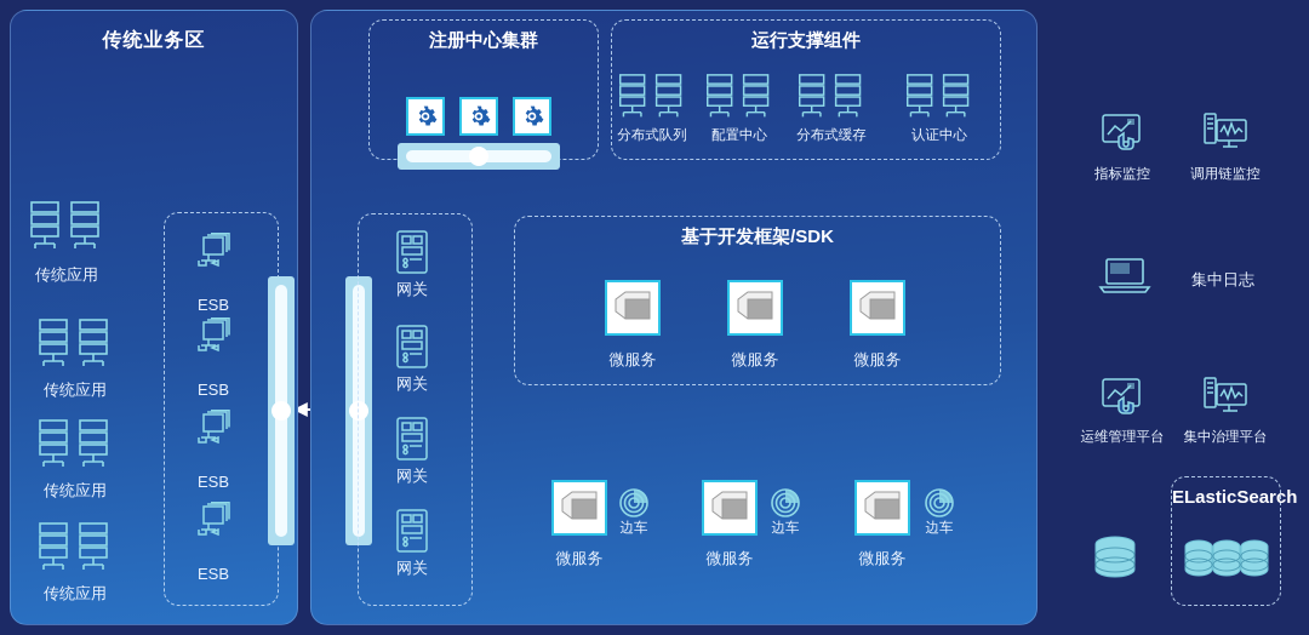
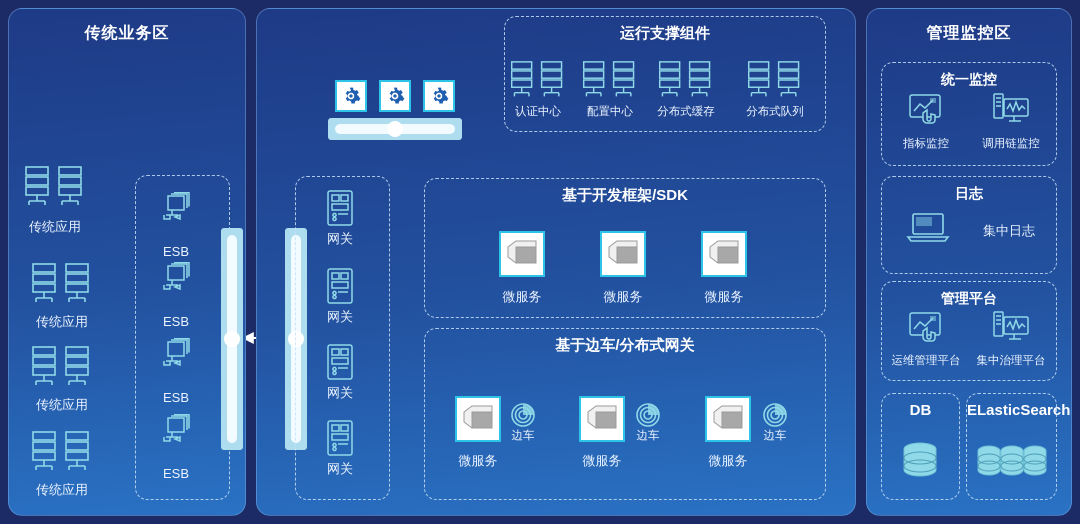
  传统业务区
  传统应用
  传统应用
  传统应用
  传统应用
  ESB
  ESB
  ESB
  ESB
  网关
  网关
  网关
  网关
- 注册中心集群
  运行支撑组件
- 分布式队列
+ 认证中心
  配置中心
  分布式缓存
- 认证中心
+ 分布式队列
  基于开发框架/SDK
  微服务
  微服务
  微服务
+ 基于边车/分布式网关
  微服务
  边车
  微服务
  边车
  微服务
  边车
+ 管理监控区
+ 统一监控
  指标监控
  调用链监控
+ 日志
  集中日志
+ 管理平台
  运维管理平台
  集中治理平台
+ DB
  ELasticSearch
